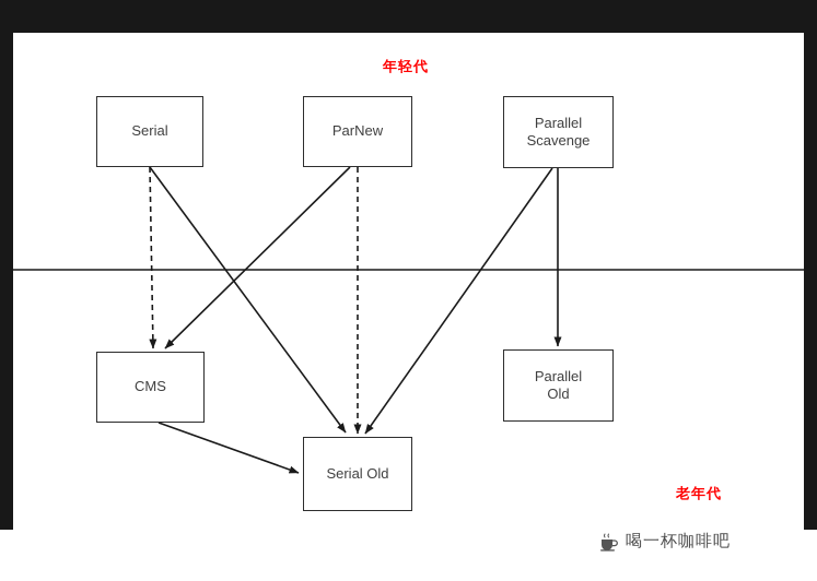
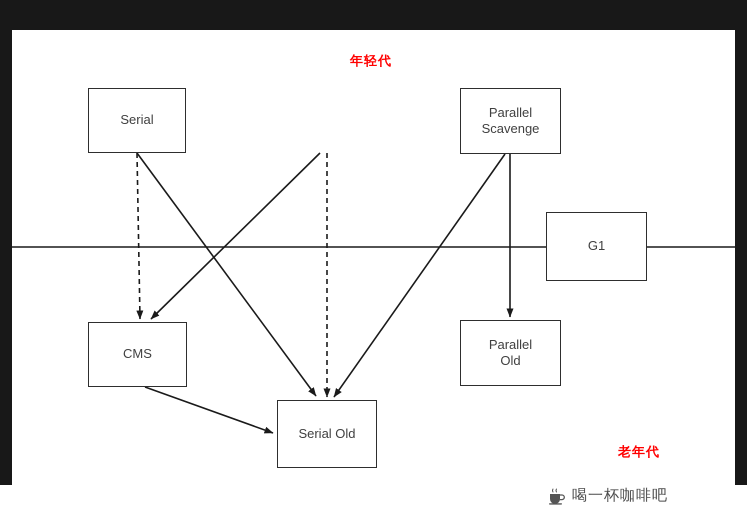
  年轻代
  老年代
  Serial
- ParNew
  Parallel
  Scavenge
+ G1
  CMS
  Parallel
  Old
  Serial Old
  喝一杯咖啡吧
